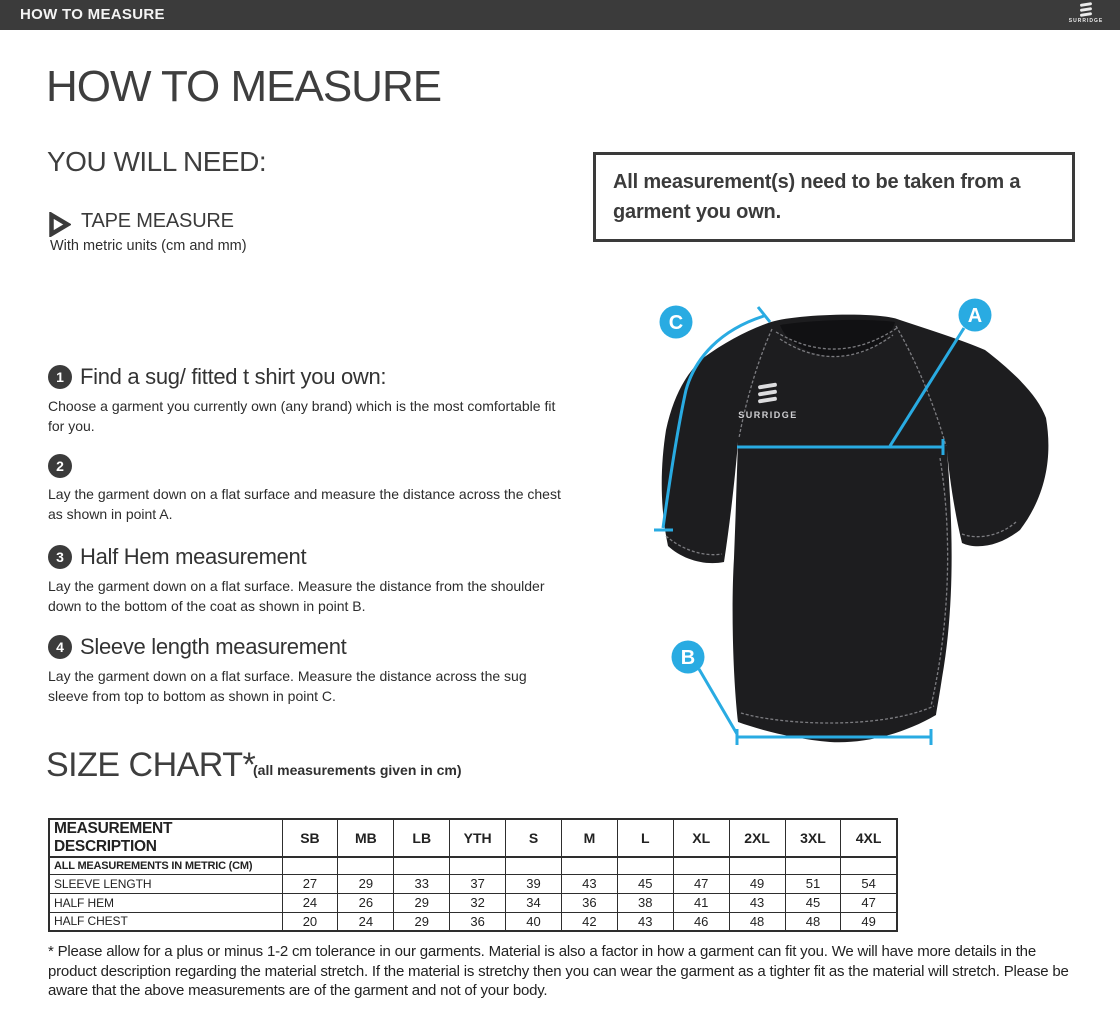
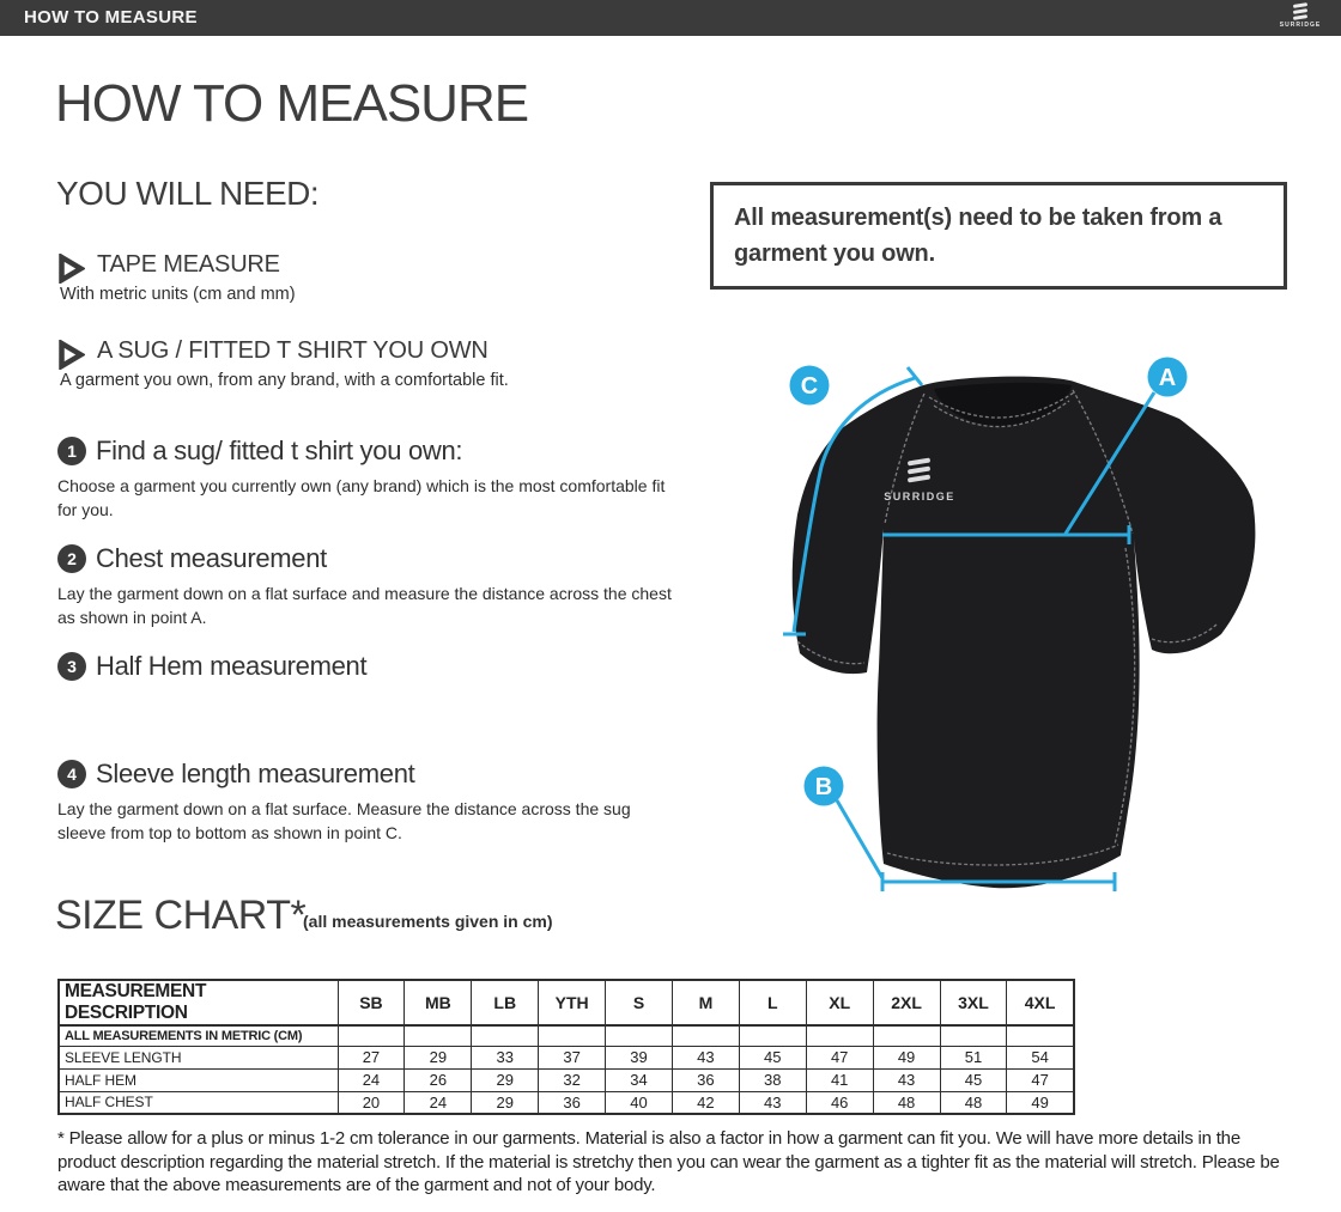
  HOW TO MEASURE
  HOW TO MEASURE
  YOU WILL NEED:
  TAPE MEASURE
  With metric units (cm and mm)
+ A SUG / FITTED T SHIRT YOU OWN
+ A garment you own, from any brand, with a comfortable fit.
  1
  Find a sug/ fitted t shirt you own:
  Choose a garment you currently own (any brand) which is the most comfortable fit for you.
  2
+ Chest measurement
  Lay the garment down on a flat surface and measure the distance across the chest as shown in point A.
  3
  Half Hem measurement
- Lay the garment down on a flat surface. Measure the distance from the shoulder down to the bottom of the coat as shown in point B.
  4
  Sleeve length measurement
  Lay the garment down on a flat surface. Measure the distance across the sug sleeve from top to bottom as shown in point C.
  All measurement(s) need to be taken from a garment you own.
  SURRIDGE
  A
  B
  C
  SIZE CHART*
  (all measurements given in cm)
  MEASUREMENT DESCRIPTION	SB	MB	LB	YTH	S	M	L	XL	2XL	3XL	4XL
  ALL MEASUREMENTS IN METRIC (CM)
  SLEEVE LENGTH	27	29	33	37	39	43	45	47	49	51	54
  HALF HEM	24	26	29	32	34	36	38	41	43	45	47
  HALF CHEST	20	24	29	36	40	42	43	46	48	48	49
  * Please allow for a plus or minus 1-2 cm tolerance in our garments. Material is also a factor in how a garment can fit you. We will have more details in the product description regarding the material stretch. If the material is stretchy then you can wear the garment as a tighter fit as the material will stretch. Please be aware that the above measurements are of the garment and not of your body.
